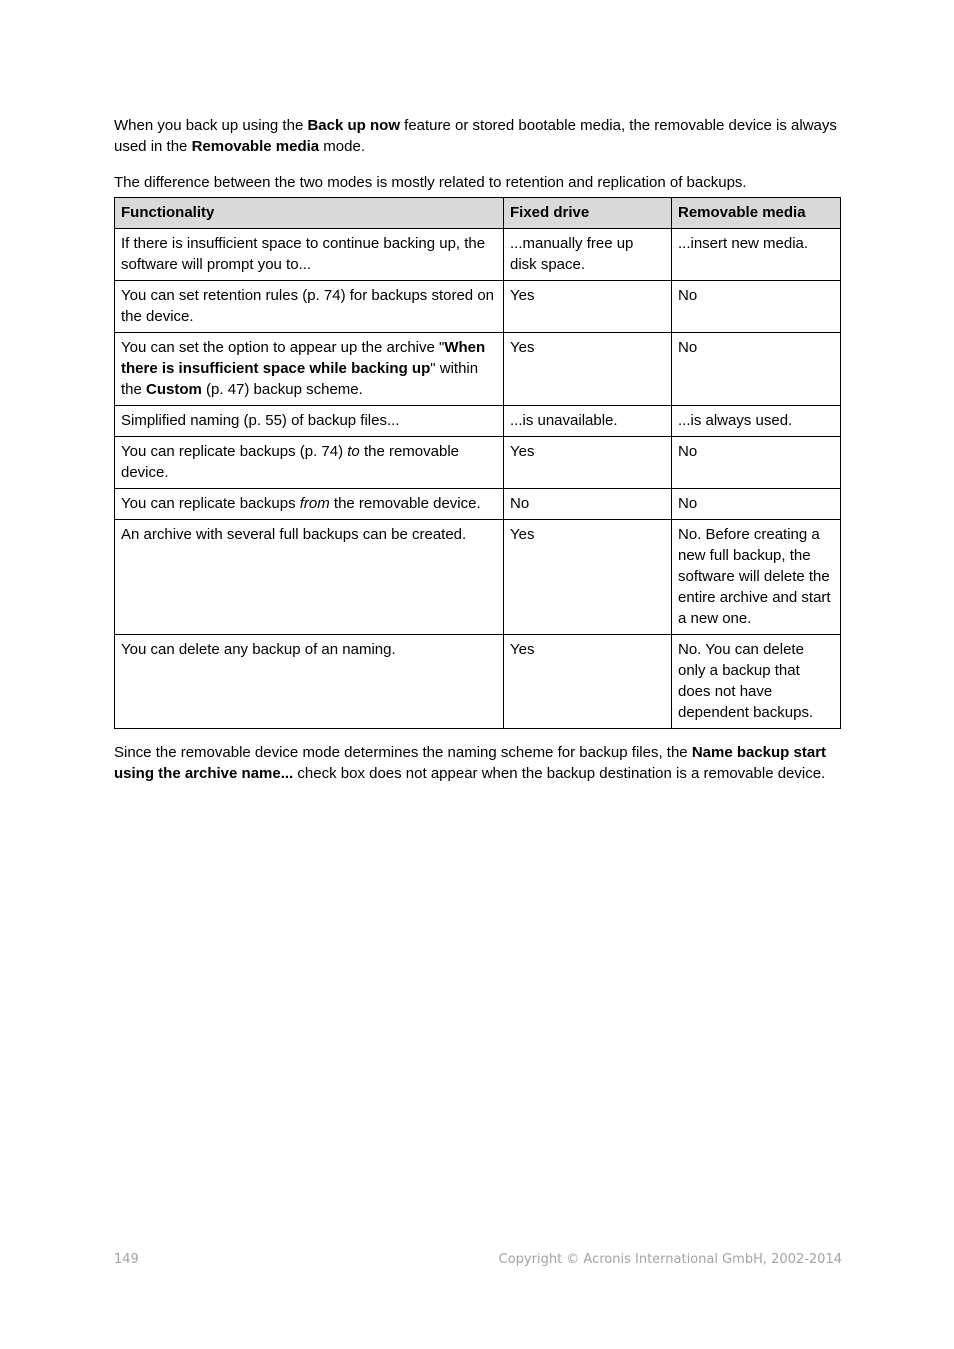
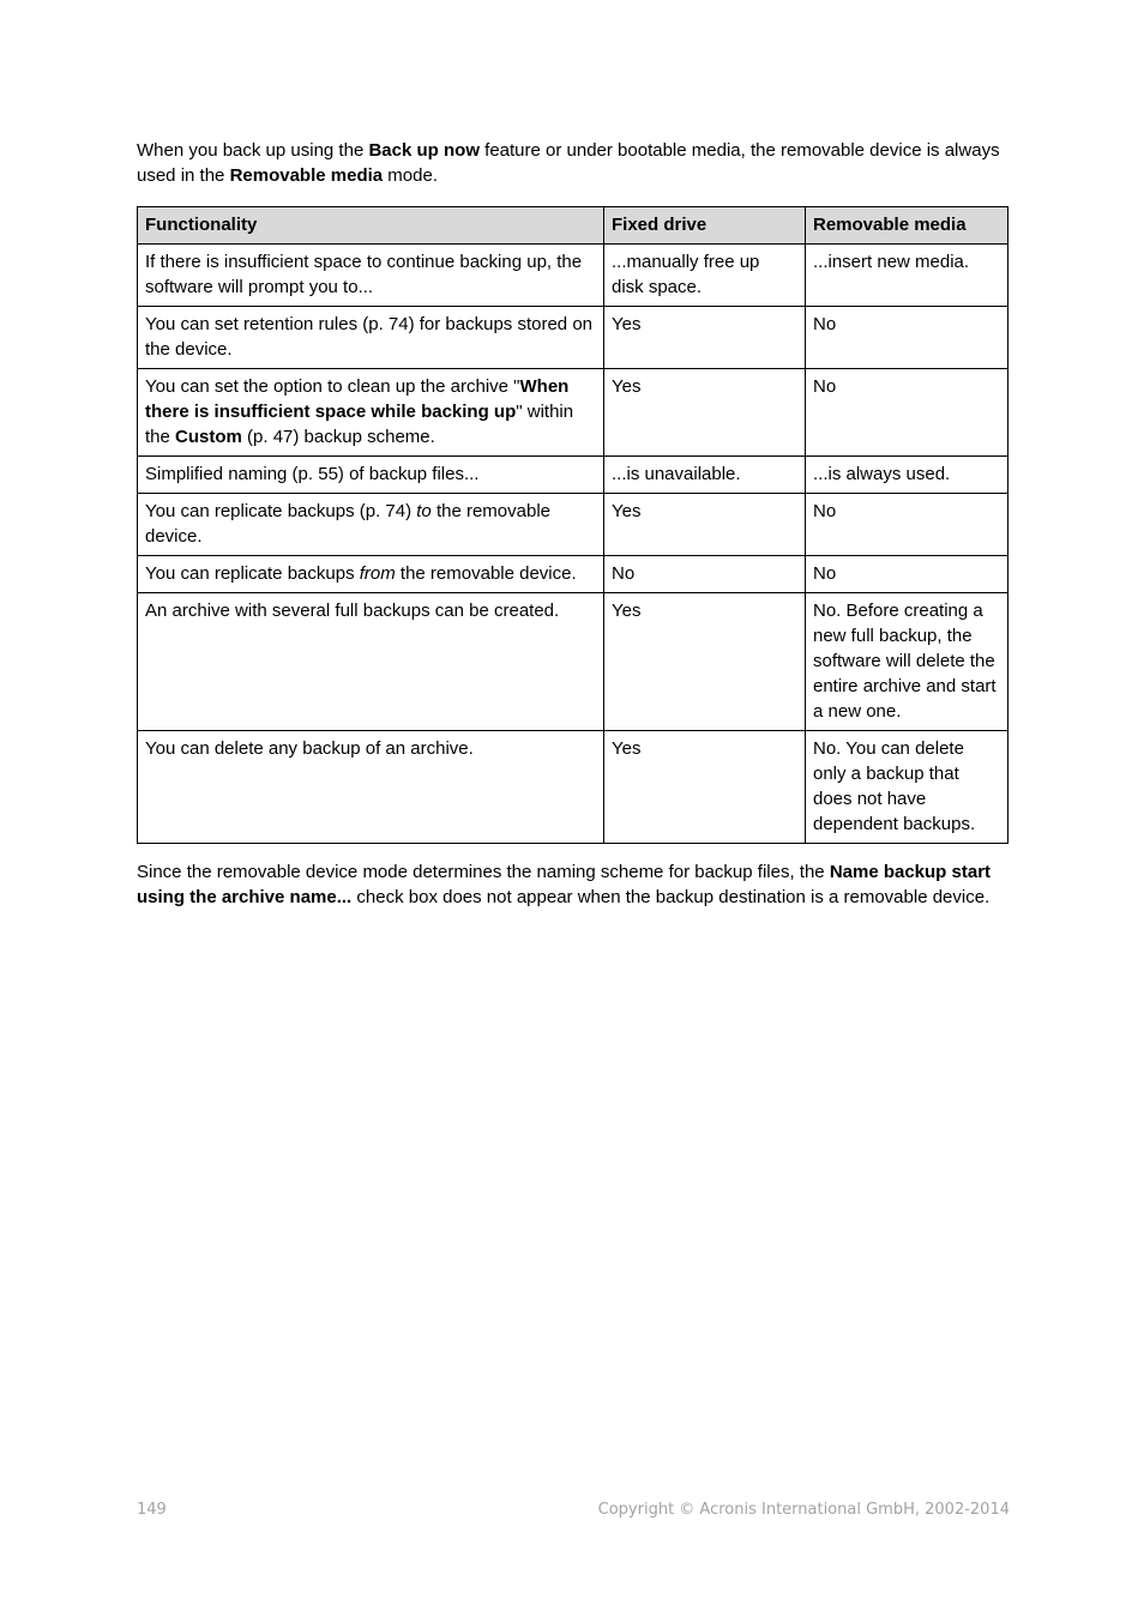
- When you back up using the Back up now feature or stored bootable media, the removable device is always used in the Removable media mode.
+ When you back up using the Back up now feature or under bootable media, the removable device is always used in the Removable media mode.
- The difference between the two modes is mostly related to retention and replication of backups.
  Functionality	Fixed drive	Removable media
  If there is insufficient space to continue backing up, the software will prompt you to...	...manually free up disk space.	...insert new media.
  You can set retention rules (p. 74) for backups stored on the device.	Yes	No
- You can set the option to appear up the archive "When there is insufficient space while backing up" within the Custom (p. 47) backup scheme.	Yes	No
+ You can set the option to clean up the archive "When there is insufficient space while backing up" within the Custom (p. 47) backup scheme.	Yes	No
  Simplified naming (p. 55) of backup files...	...is unavailable.	...is always used.
  You can replicate backups (p. 74) to the removable device.	Yes	No
  You can replicate backups from the removable device.	No	No
  An archive with several full backups can be created.	Yes	No. Before creating a new full backup, the software will delete the entire archive and start a new one.
- You can delete any backup of an naming.	Yes	No. You can delete only a backup that does not have dependent backups.
+ You can delete any backup of an archive.	Yes	No. You can delete only a backup that does not have dependent backups.
  Since the removable device mode determines the naming scheme for backup files, the Name backup start using the archive name... check box does not appear when the backup destination is a removable device.
  149
  Copyright © Acronis International GmbH, 2002-2014
